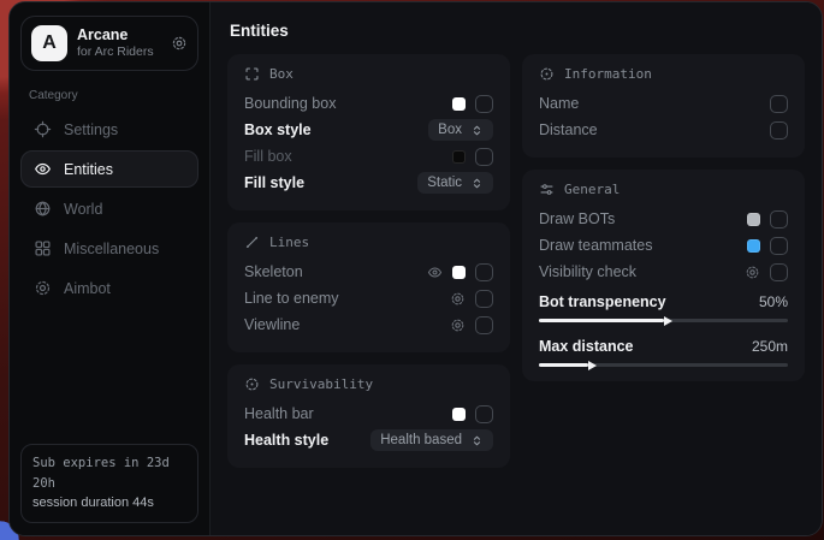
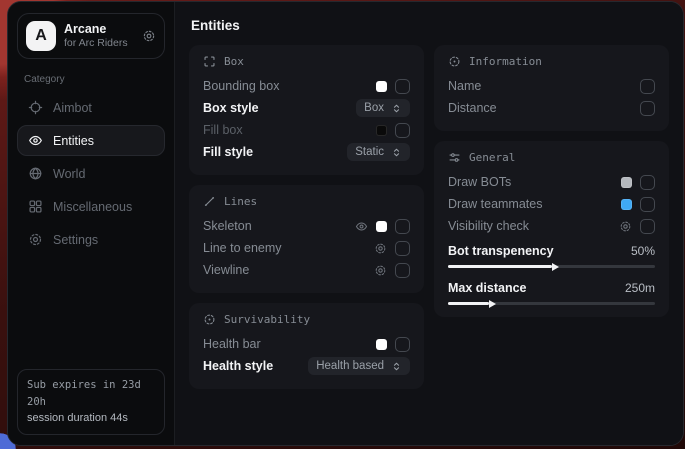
  A
  Arcane
  for Arc Riders
  Category
- Settings
+ Aimbot
  Entities
  World
  Miscellaneous
- Aimbot
+ Settings
  Sub expires in 23d 20h
  session duration 44s
  Entities
  Box
  Bounding box
  Box style
  Box
  Fill box
  Fill style
  Static
  Lines
  Skeleton
  Line to enemy
  Viewline
  Survivability
  Health bar
  Health style
  Health based
  Information
  Name
  Distance
  General
  Draw BOTs
  Draw teammates
  Visibility check
  Bot transpenency
  50%
  Max distance
  250m
